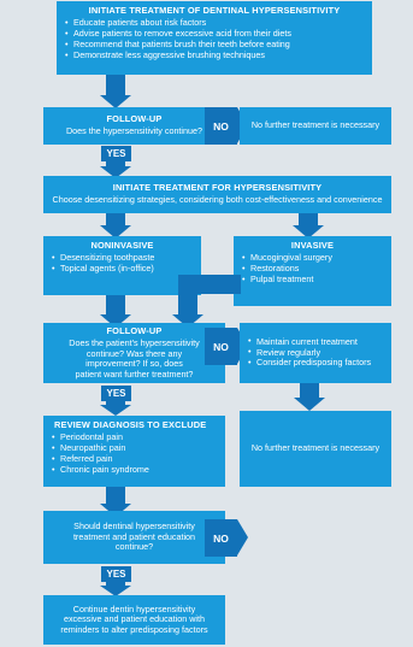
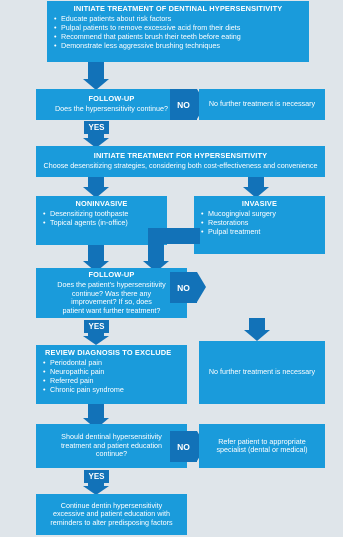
  INITIATE TREATMENT OF DENTINAL HYPERSENSITIVITY
  Educate patients about risk factors
- Advise patients to remove excessive acid from their diets
+ Pulpal patients to remove excessive acid from their diets
  Recommend that patients brush their teeth before eating
  Demonstrate less aggressive brushing techniques
  FOLLOW-UP
  Does the hypersensitivity continue?
  NO
  No further treatment is necessary
  YES
  INITIATE TREATMENT FOR HYPERSENSITIVITY
  Choose desensitizing strategies, considering both cost-effectiveness and convenience
  NONINVASIVE
  Desensitizing toothpaste
  Topical agents (in-office)
  INVASIVE
  Mucogingival surgery
  Restorations
  Pulpal treatment
  FOLLOW-UP
  Does the patient's hypersensitivity
  continue? Was there any
  improvement? If so, does
  patient want further treatment?
  NO
- Maintain current treatment
- Review regularly
- Consider predisposing factors
  YES
  REVIEW DIAGNOSIS TO EXCLUDE
  Periodontal pain
  Neuropathic pain
  Referred pain
  Chronic pain syndrome
  No further treatment is necessary
  Should dentinal hypersensitivity
  treatment and patient education
  continue?
  NO
+ Refer patient to appropriate
+ specialist (dental or medical)
  YES
  Continue dentin hypersensitivity
  excessive and patient education with
  reminders to alter predisposing factors
